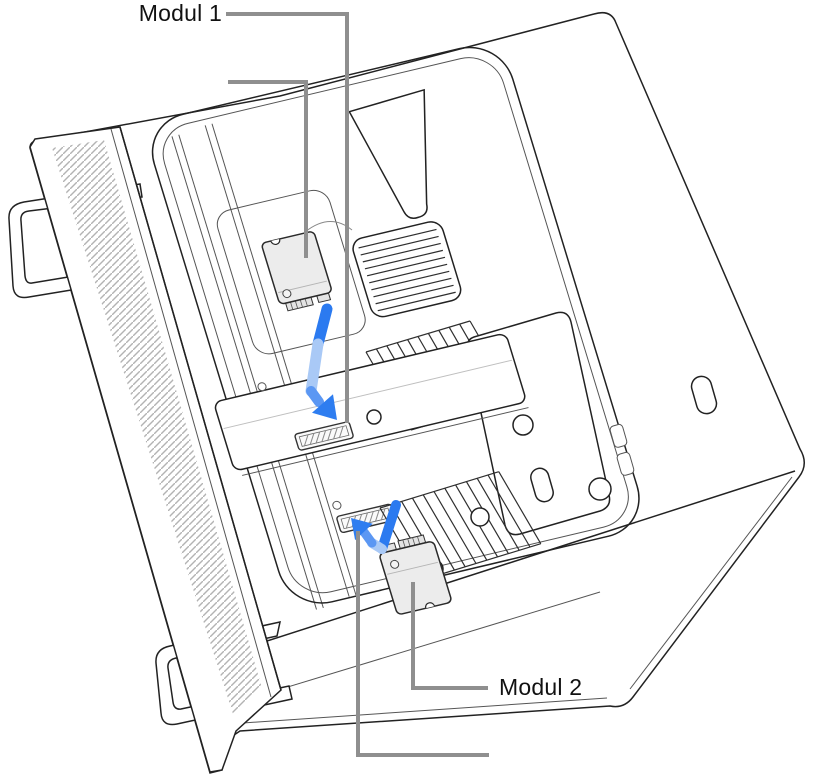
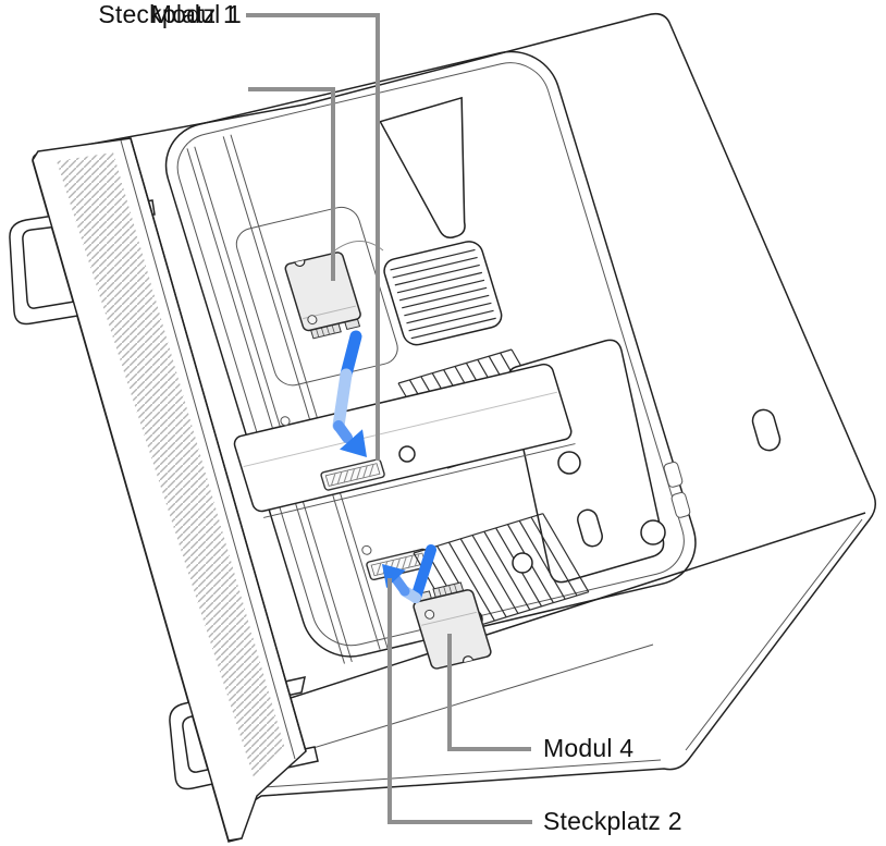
+ Steckplatz 1
  Modul 1
- Modul 2
+ Modul 4
+ Steckplatz 2
